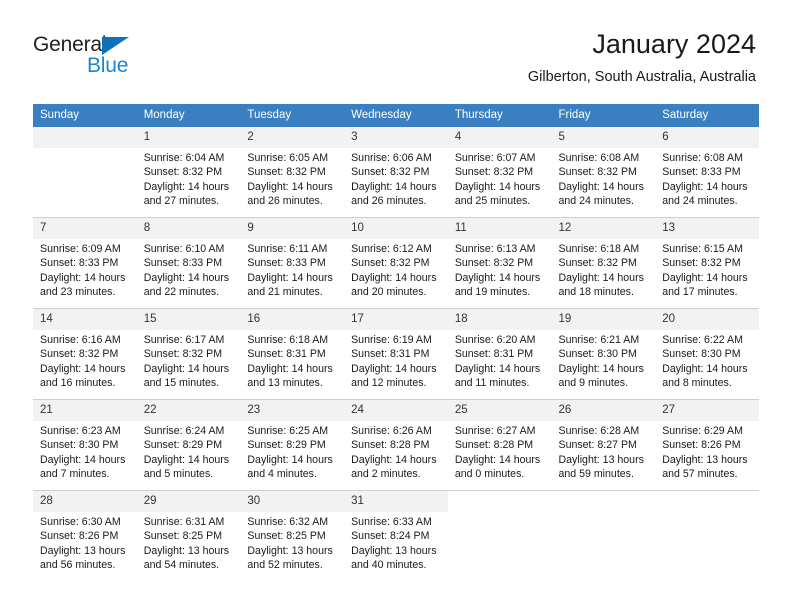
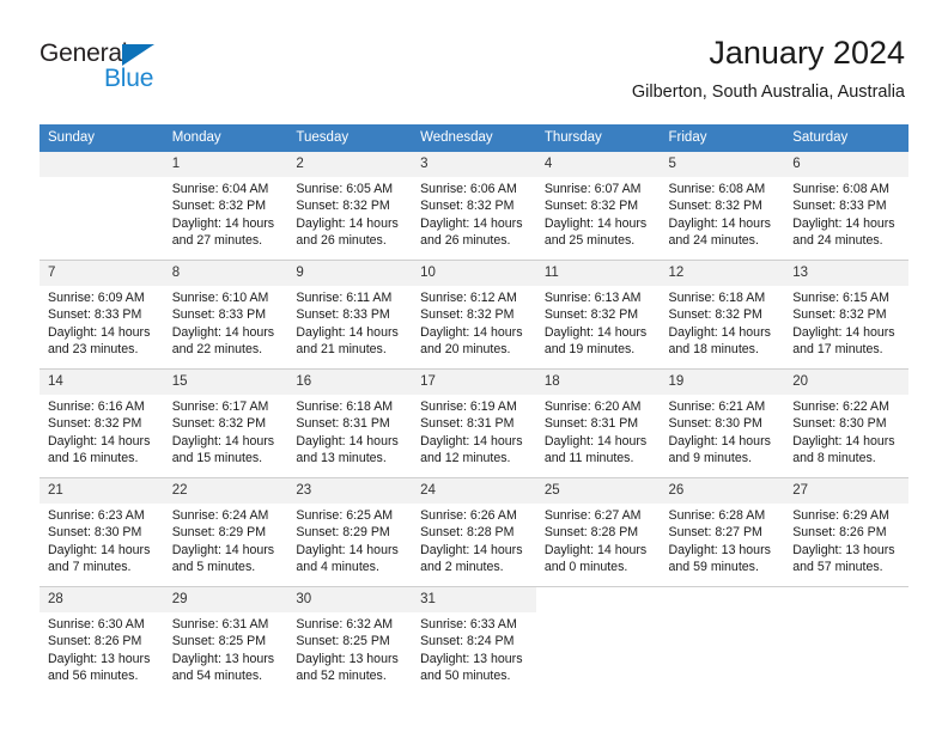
  General
  Blue
  January 2024
  Gilberton, South Australia, Australia
  Sunday	Monday	Tuesday	Wednesday	Thursday	Friday	Saturday
  	1Sunrise: 6:04 AMSunset: 8:32 PMDaylight: 14 hoursand 27 minutes.	2Sunrise: 6:05 AMSunset: 8:32 PMDaylight: 14 hoursand 26 minutes.	3Sunrise: 6:06 AMSunset: 8:32 PMDaylight: 14 hoursand 26 minutes.	4Sunrise: 6:07 AMSunset: 8:32 PMDaylight: 14 hoursand 25 minutes.	5Sunrise: 6:08 AMSunset: 8:32 PMDaylight: 14 hoursand 24 minutes.	6Sunrise: 6:08 AMSunset: 8:33 PMDaylight: 14 hoursand 24 minutes.
  7Sunrise: 6:09 AMSunset: 8:33 PMDaylight: 14 hoursand 23 minutes.	8Sunrise: 6:10 AMSunset: 8:33 PMDaylight: 14 hoursand 22 minutes.	9Sunrise: 6:11 AMSunset: 8:33 PMDaylight: 14 hoursand 21 minutes.	10Sunrise: 6:12 AMSunset: 8:32 PMDaylight: 14 hoursand 20 minutes.	11Sunrise: 6:13 AMSunset: 8:32 PMDaylight: 14 hoursand 19 minutes.	12Sunrise: 6:18 AMSunset: 8:32 PMDaylight: 14 hoursand 18 minutes.	13Sunrise: 6:15 AMSunset: 8:32 PMDaylight: 14 hoursand 17 minutes.
  14Sunrise: 6:16 AMSunset: 8:32 PMDaylight: 14 hoursand 16 minutes.	15Sunrise: 6:17 AMSunset: 8:32 PMDaylight: 14 hoursand 15 minutes.	16Sunrise: 6:18 AMSunset: 8:31 PMDaylight: 14 hoursand 13 minutes.	17Sunrise: 6:19 AMSunset: 8:31 PMDaylight: 14 hoursand 12 minutes.	18Sunrise: 6:20 AMSunset: 8:31 PMDaylight: 14 hoursand 11 minutes.	19Sunrise: 6:21 AMSunset: 8:30 PMDaylight: 14 hoursand 9 minutes.	20Sunrise: 6:22 AMSunset: 8:30 PMDaylight: 14 hoursand 8 minutes.
  21Sunrise: 6:23 AMSunset: 8:30 PMDaylight: 14 hoursand 7 minutes.	22Sunrise: 6:24 AMSunset: 8:29 PMDaylight: 14 hoursand 5 minutes.	23Sunrise: 6:25 AMSunset: 8:29 PMDaylight: 14 hoursand 4 minutes.	24Sunrise: 6:26 AMSunset: 8:28 PMDaylight: 14 hoursand 2 minutes.	25Sunrise: 6:27 AMSunset: 8:28 PMDaylight: 14 hoursand 0 minutes.	26Sunrise: 6:28 AMSunset: 8:27 PMDaylight: 13 hoursand 59 minutes.	27Sunrise: 6:29 AMSunset: 8:26 PMDaylight: 13 hoursand 57 minutes.
- 28Sunrise: 6:30 AMSunset: 8:26 PMDaylight: 13 hoursand 56 minutes.	29Sunrise: 6:31 AMSunset: 8:25 PMDaylight: 13 hoursand 54 minutes.	30Sunrise: 6:32 AMSunset: 8:25 PMDaylight: 13 hoursand 52 minutes.	31Sunrise: 6:33 AMSunset: 8:24 PMDaylight: 13 hoursand 40 minutes.
+ 28Sunrise: 6:30 AMSunset: 8:26 PMDaylight: 13 hoursand 56 minutes.	29Sunrise: 6:31 AMSunset: 8:25 PMDaylight: 13 hoursand 54 minutes.	30Sunrise: 6:32 AMSunset: 8:25 PMDaylight: 13 hoursand 52 minutes.	31Sunrise: 6:33 AMSunset: 8:24 PMDaylight: 13 hoursand 50 minutes.
